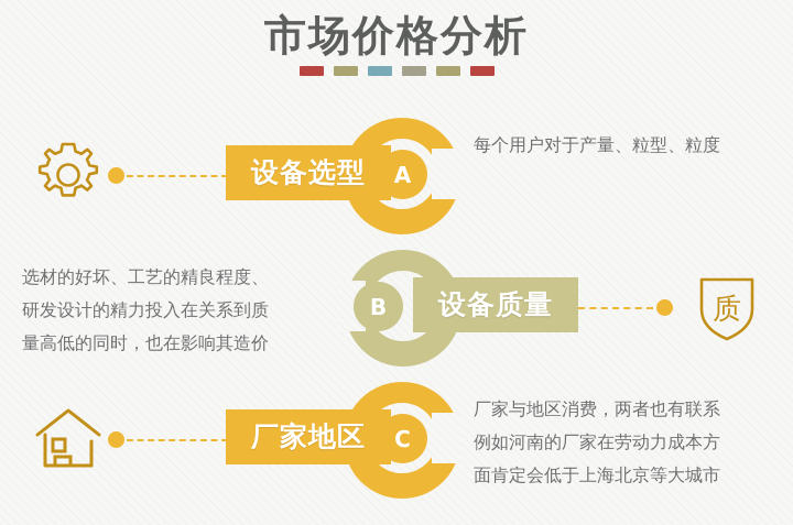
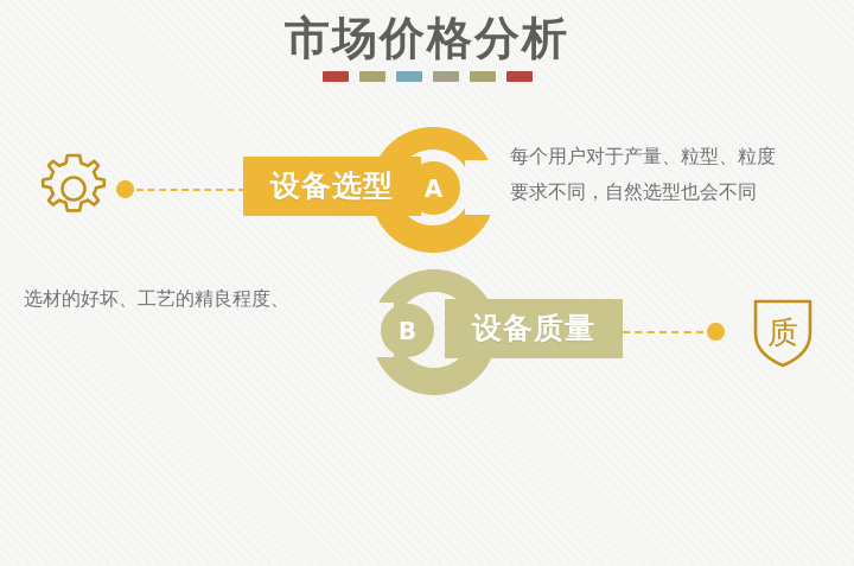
  市场价格分析
  设备选型
  A
  每个用户对于产量、粒型、粒度
+ 要求不同，自然选型也会不同
  选材的好坏、工艺的精良程度、
- 研发设计的精力投入在关系到质
- 量高低的同时，也在影响其造价
  设备质量
  B
  质
- 厂家地区
- C
- 厂家与地区消费，两者也有联系
- 例如河南的厂家在劳动力成本方
- 面肯定会低于上海北京等大城市
